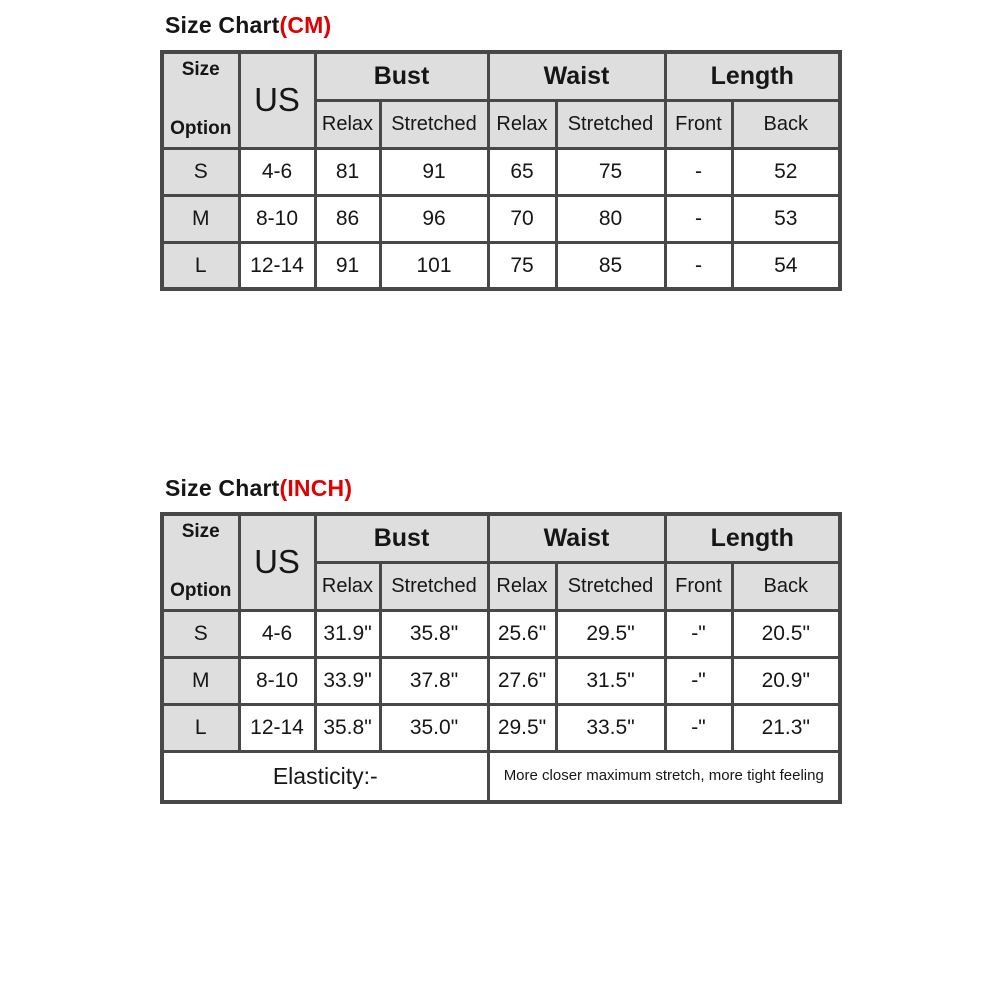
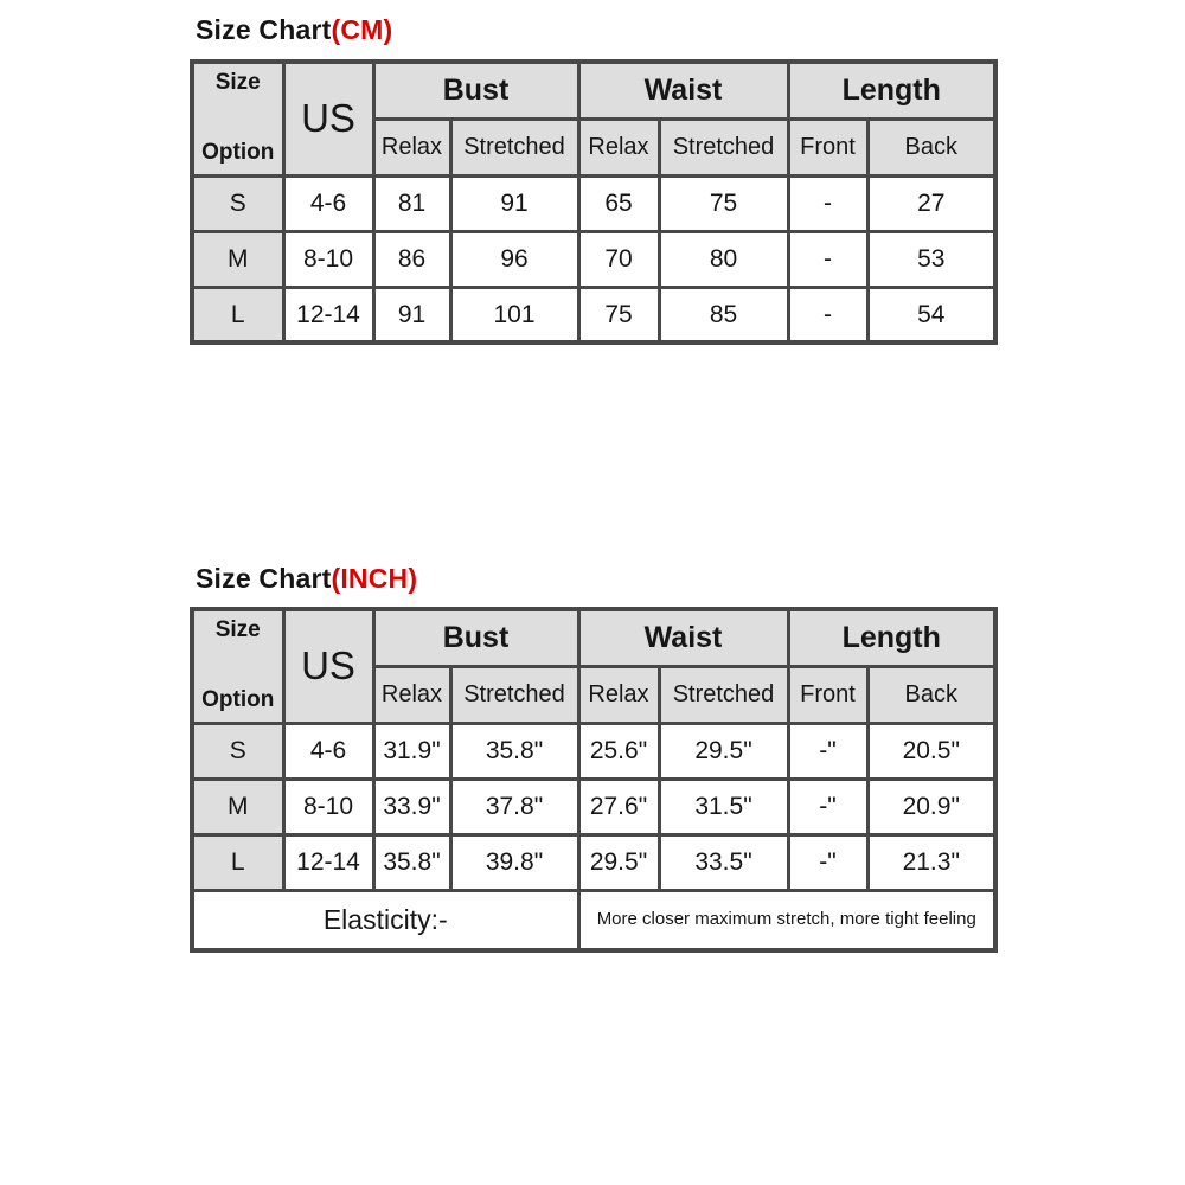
  Size Chart(CM)
  Size Option	US	Bust	Waist	Length
  Relax	Stretched	Relax	Stretched	Front	Back
- S	4-6	81	91	65	75	-	52
+ S	4-6	81	91	65	75	-	27
  M	8-10	86	96	70	80	-	53
  L	12-14	91	101	75	85	-	54
  Size Chart(INCH)
  Size Option	US	Bust	Waist	Length
  Relax	Stretched	Relax	Stretched	Front	Back
  S	4-6	31.9"	35.8"	25.6"	29.5"	-"	20.5"
  M	8-10	33.9"	37.8"	27.6"	31.5"	-"	20.9"
- L	12-14	35.8"	35.0"	29.5"	33.5"	-"	21.3"
+ L	12-14	35.8"	39.8"	29.5"	33.5"	-"	21.3"
  Elasticity:-	More closer maximum stretch, more tight feeling
